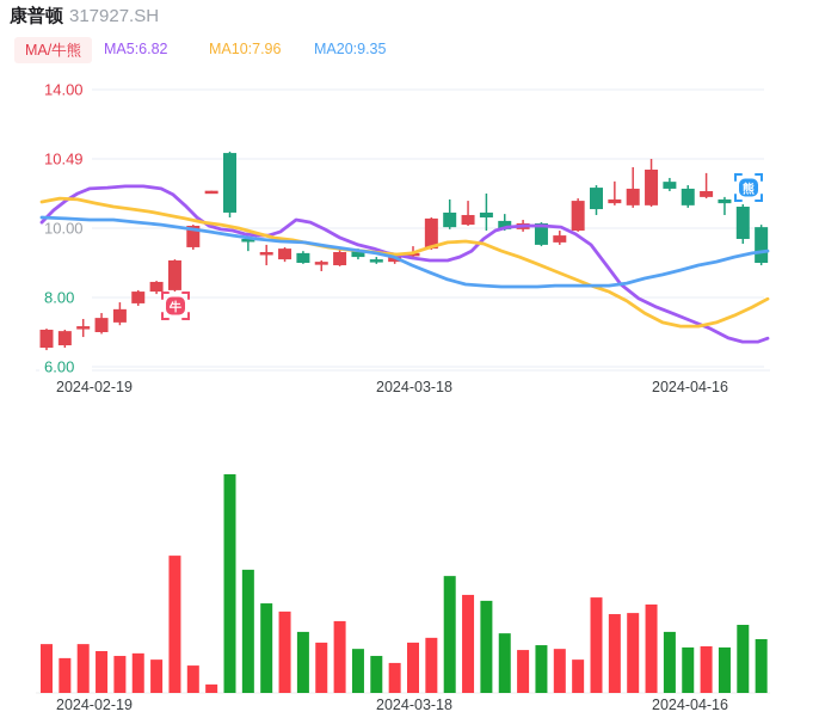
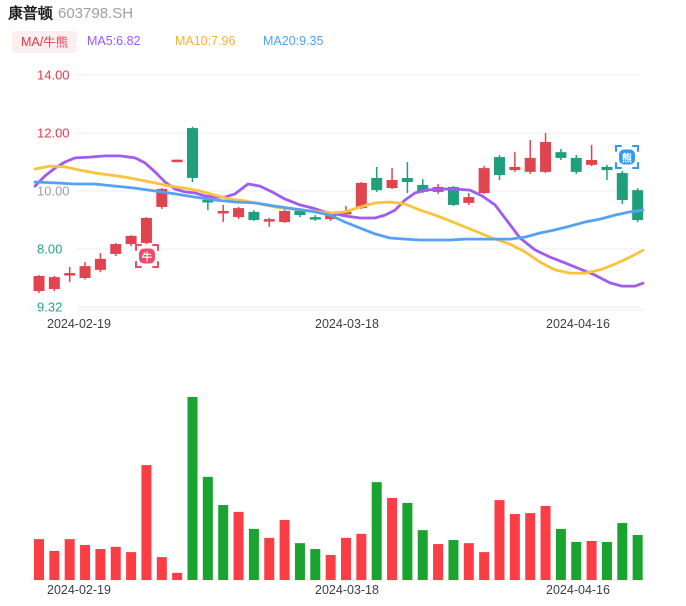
  康普顿
- 317927.SH
+ 603798.SH
  MA/牛熊
  MA5:6.82
  MA10:7.96
  MA20:9.35
  14.00
- 10.49
+ 12.00
  10.00
  8.00
- 6.00
+ 9.32
  2024-02-19
  2024-03-18
  2024-04-16
  牛
  熊
  2024-02-19
  2024-03-18
  2024-04-16
